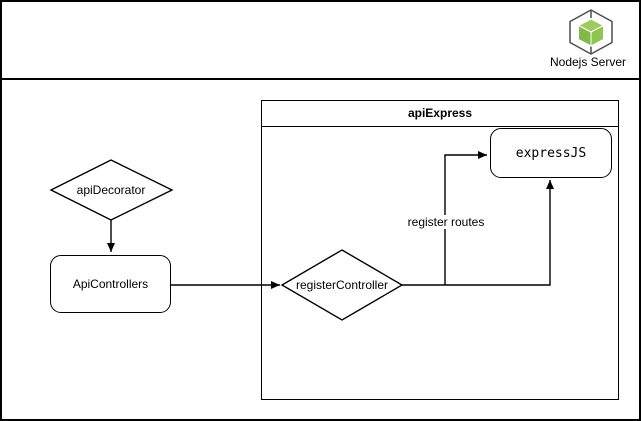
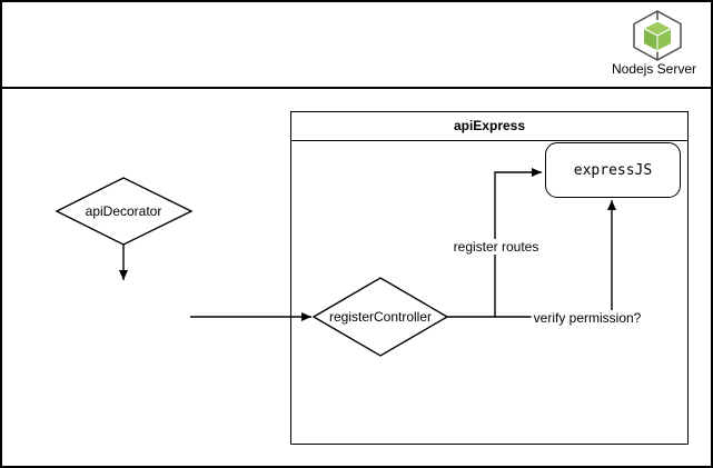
  Nodejs Server
  apiExpress
  apiDecorator
  registerController
- ApiControllers
  expressJS
  register routes
+ verify permission?
